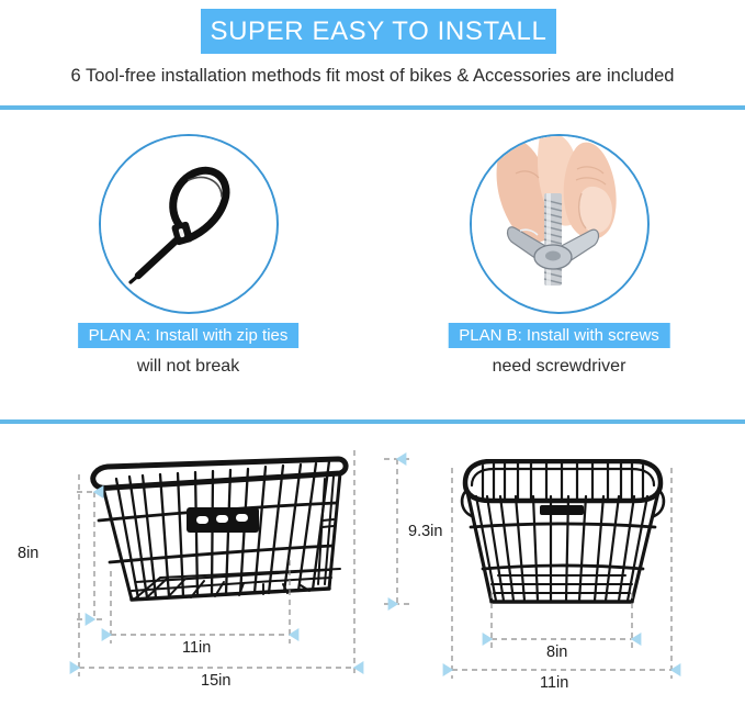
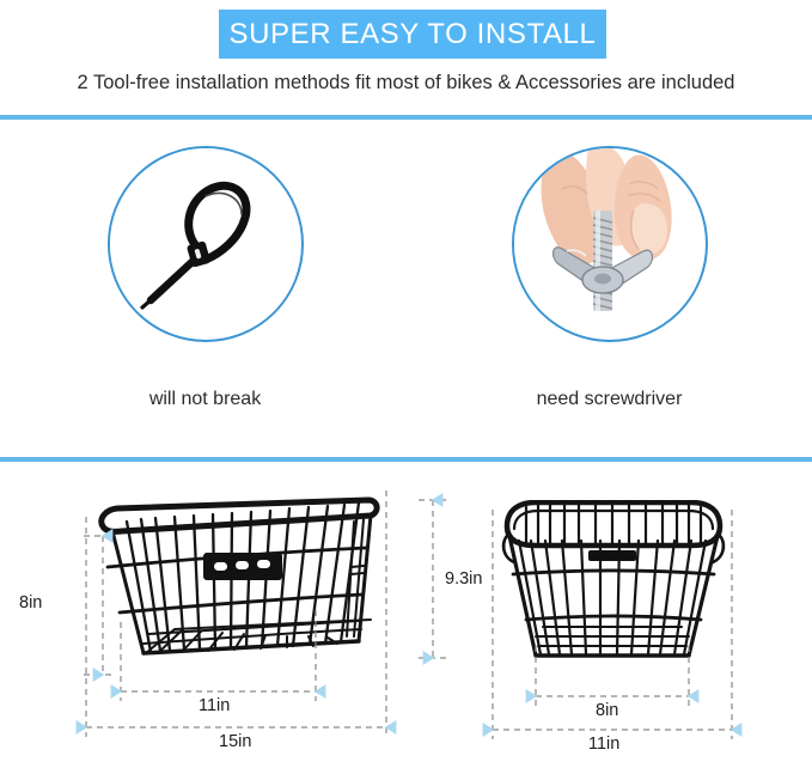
  SUPER EASY TO INSTALL
- 6 Tool-free installation methods fit most of bikes & Accessories are included
+ 2 Tool-free installation methods fit most of bikes & Accessories are included
- PLAN A: Install with zip ties
  will not break
- PLAN B: Install with screws
  need screwdriver
  8in
  11in
  15in
  9.3in
  8in
  11in
